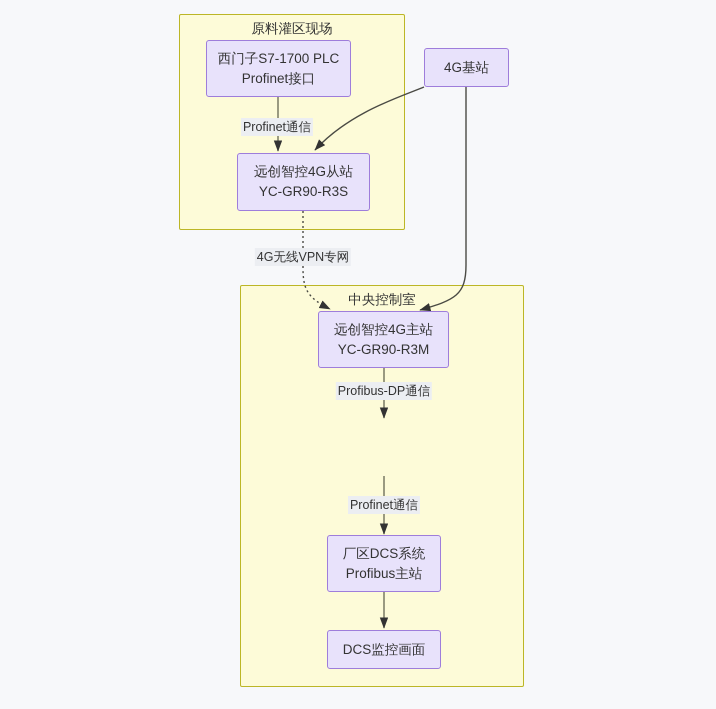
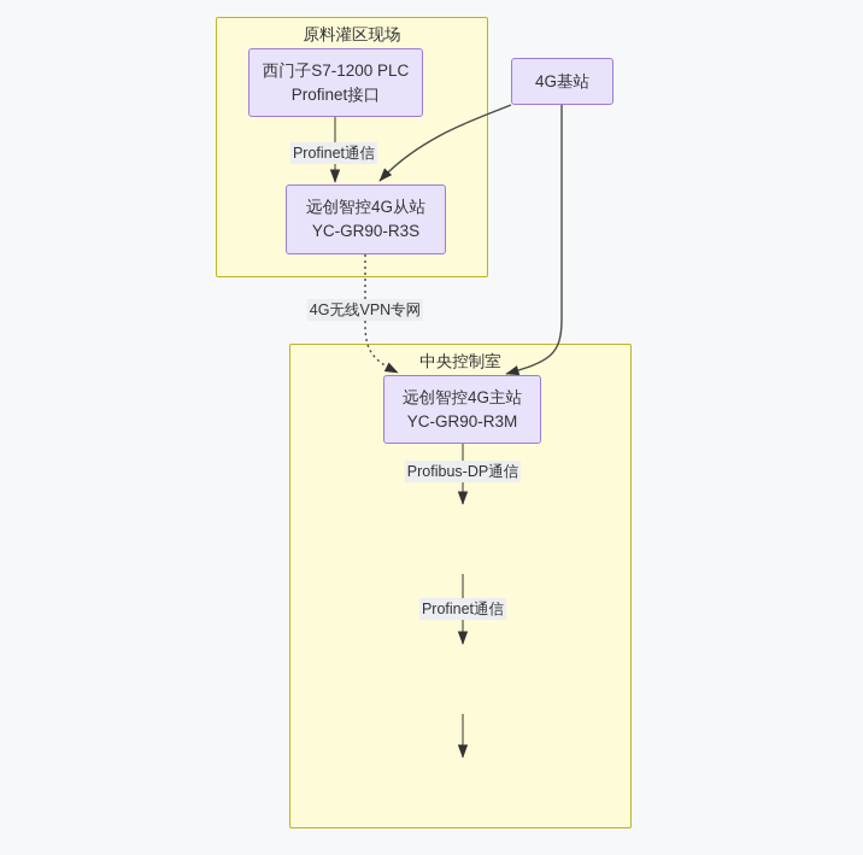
  原料灌区现场
  中央控制室
- 西门子S7-1700 PLC
+ 西门子S7-1200 PLC
  Profinet接口
  4G基站
  远创智控4G从站
  YC-GR90-R3S
  远创智控4G主站
  YC-GR90-R3M
- 厂区DCS系统
- Profibus主站
- DCS监控画面
  Profinet通信
  4G无线VPN专网
  Profibus-DP通信
  Profinet通信
